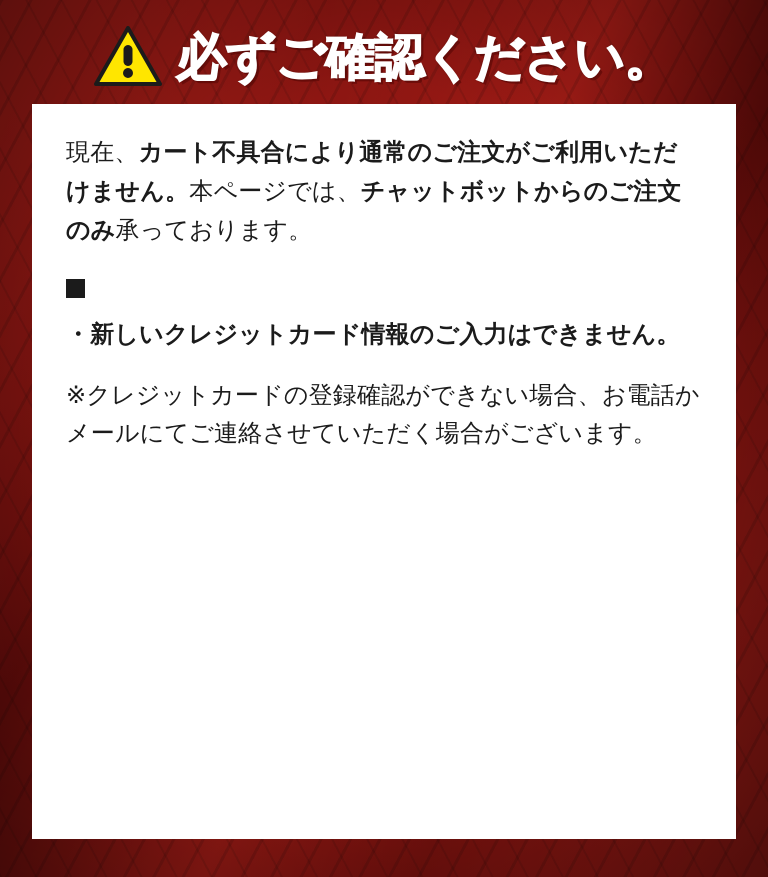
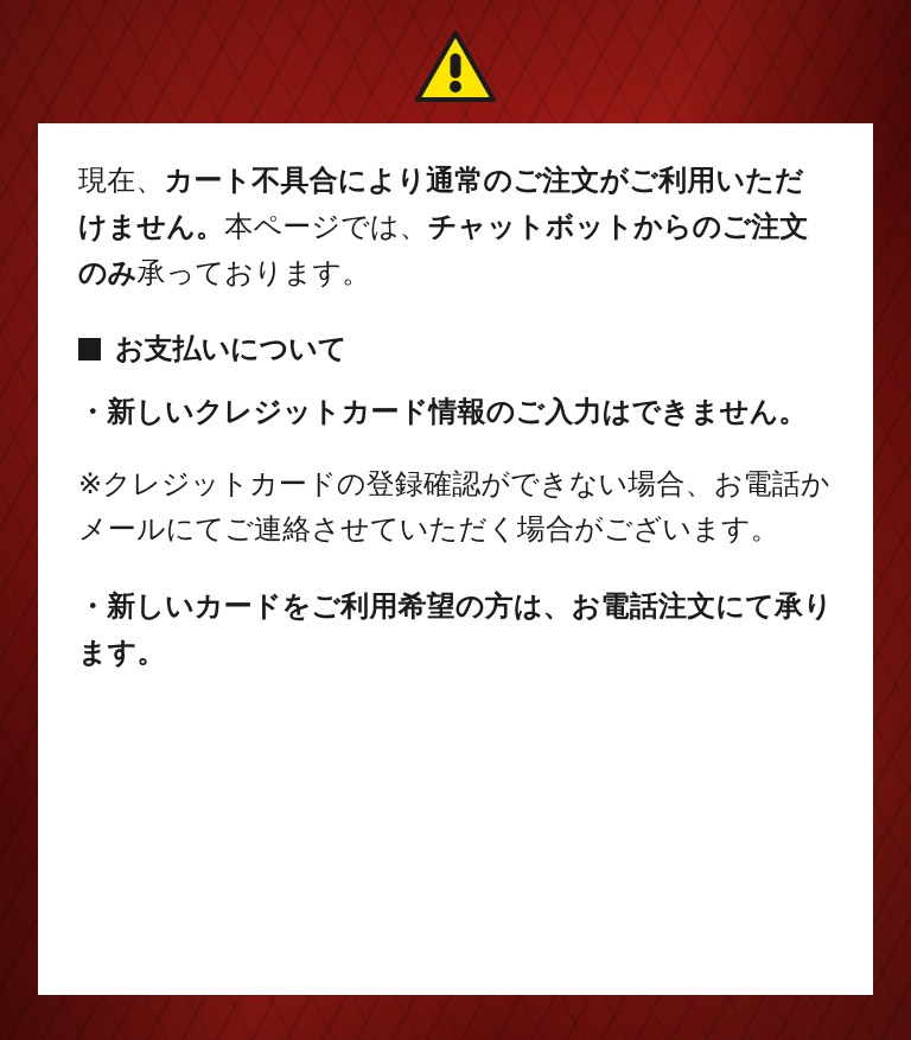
- 必ずご確認ください。
  現在、カート不具合により通常のご注文がご利用いただけません。本ページでは、チャットボットからのご注文のみ承っております。
+ お支払いについて
  ・新しいクレジットカード情報のご入力はできません。
  ※クレジットカードの登録確認ができない場合、お電話かメールにてご連絡させていただく場合がございます。
+ ・新しいカードをご利用希望の方は、お電話注文にて承ります。
